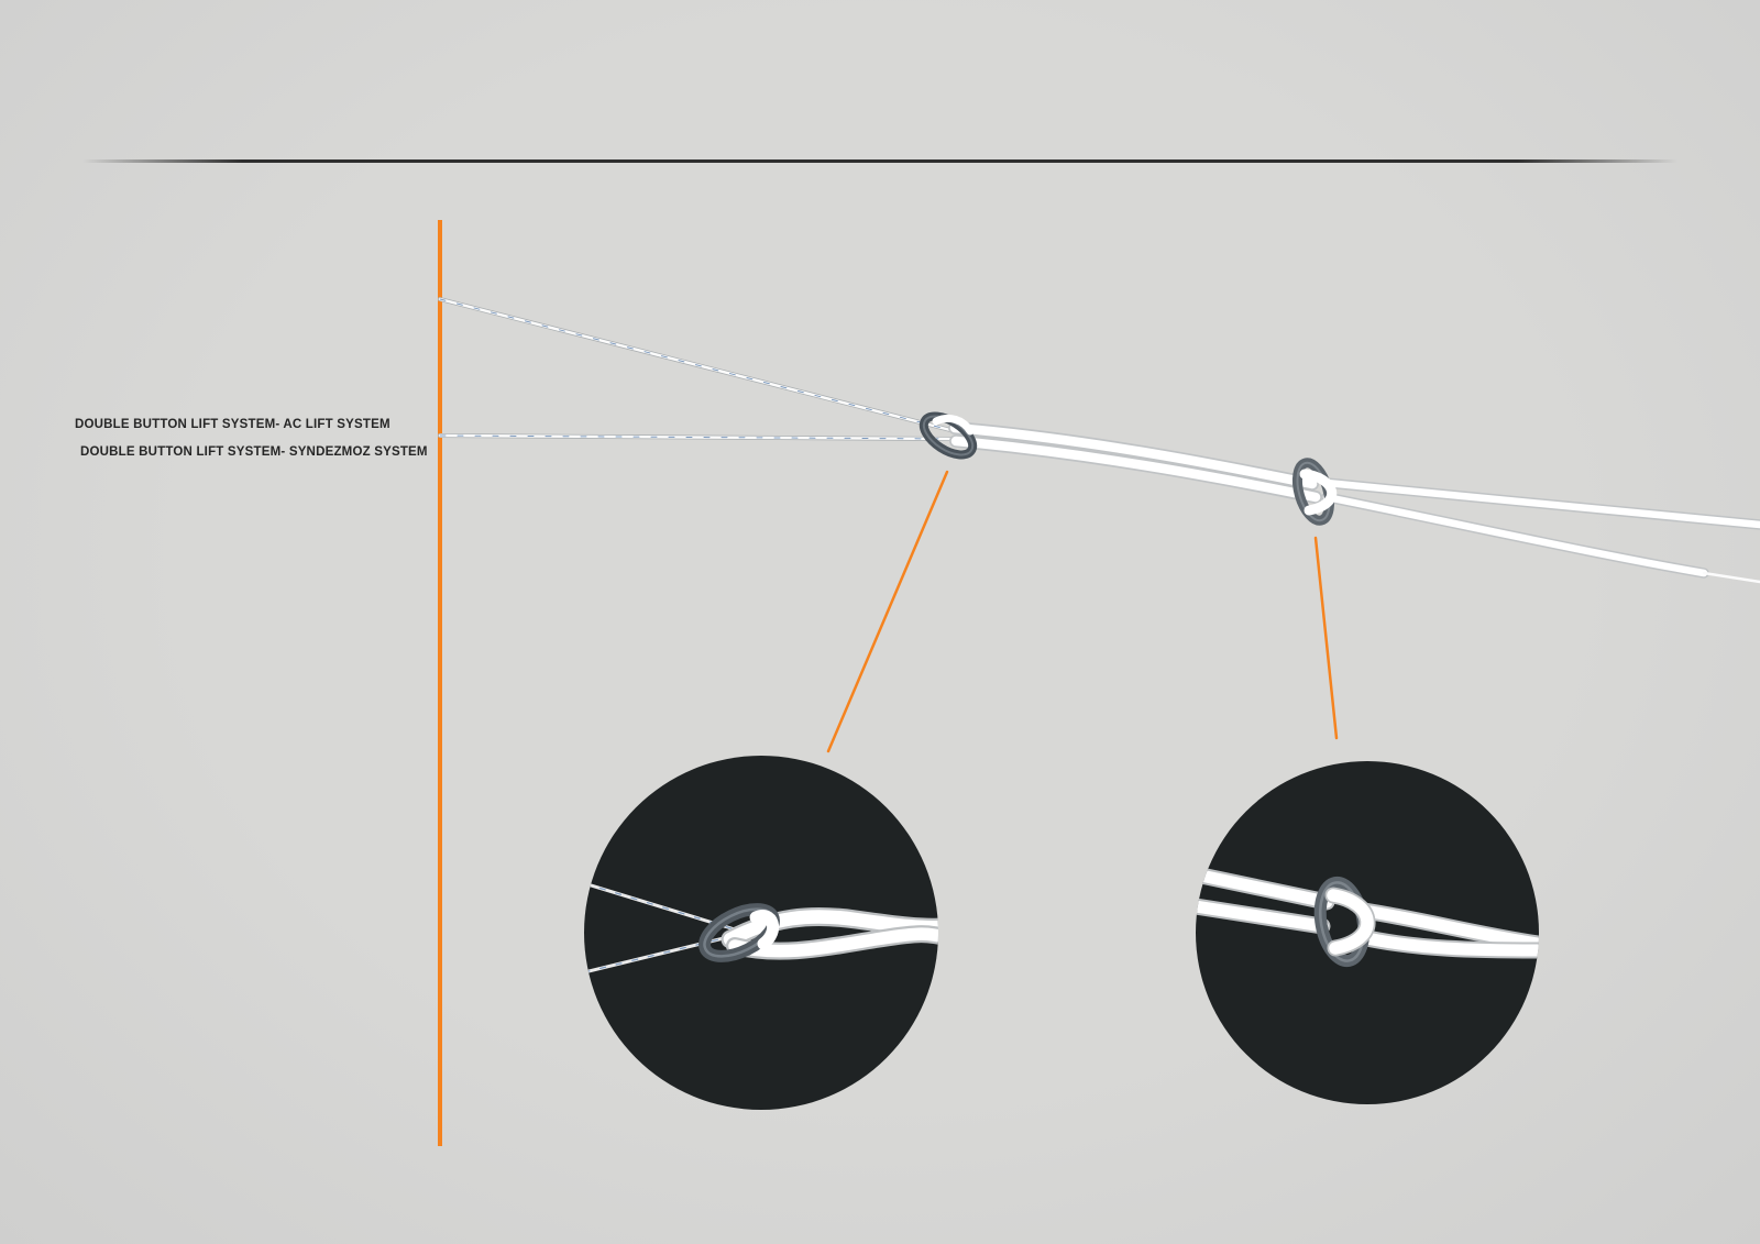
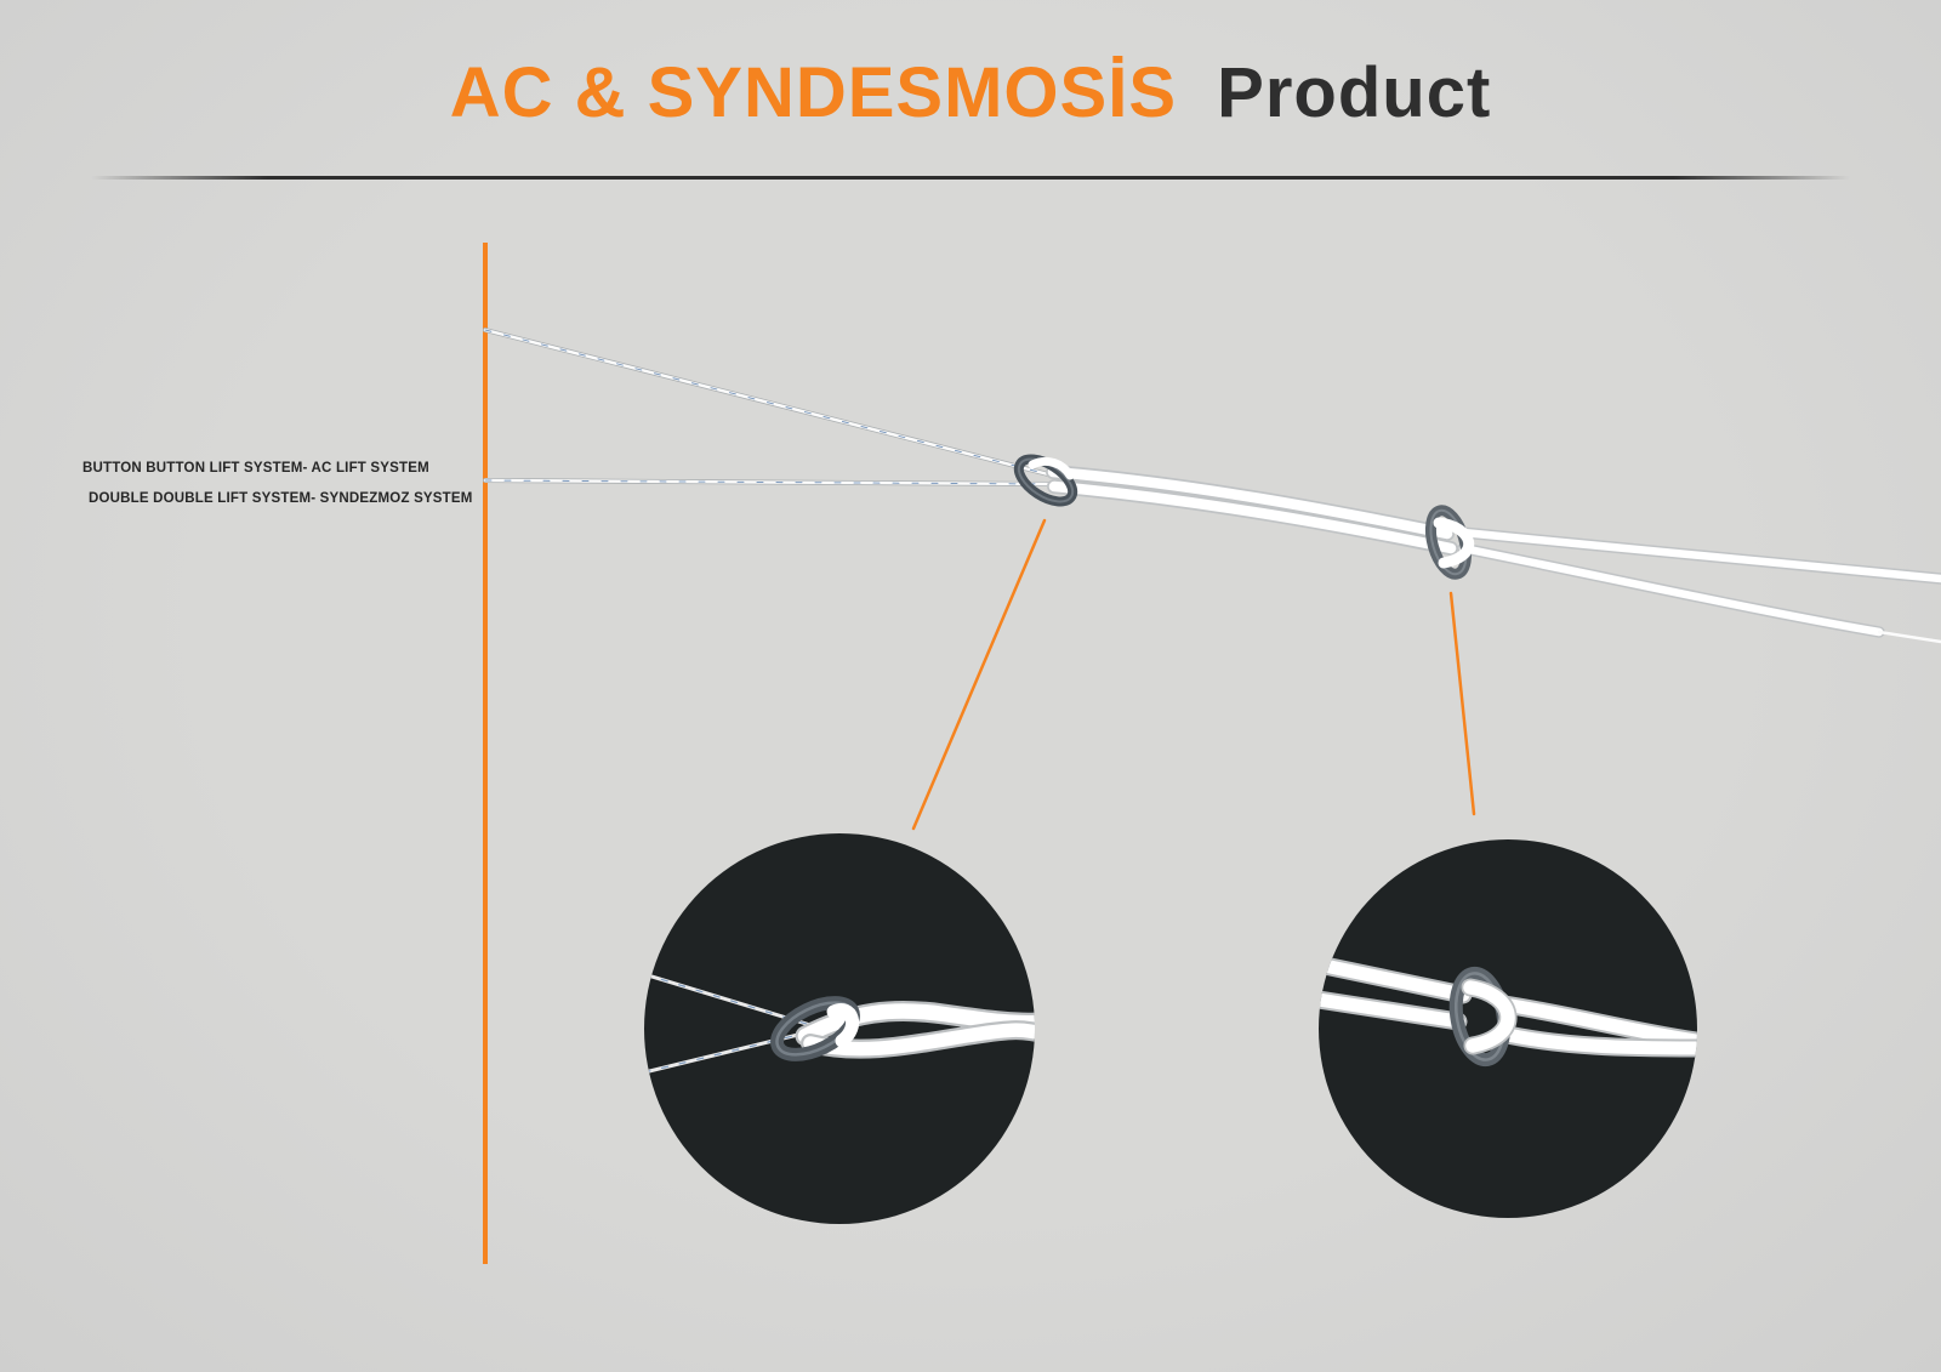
+ AC & SYNDESMOSİS Product
- DOUBLE BUTTON LIFT SYSTEM- AC LIFT SYSTEM
+ BUTTON BUTTON LIFT SYSTEM- AC LIFT SYSTEM
- DOUBLE BUTTON LIFT SYSTEM- SYNDEZMOZ SYSTEM
+ DOUBLE DOUBLE LIFT SYSTEM- SYNDEZMOZ SYSTEM
